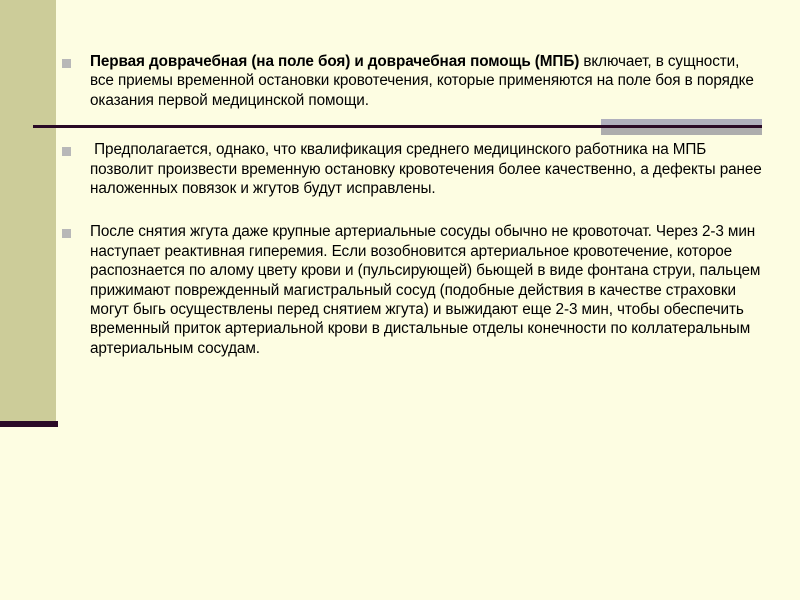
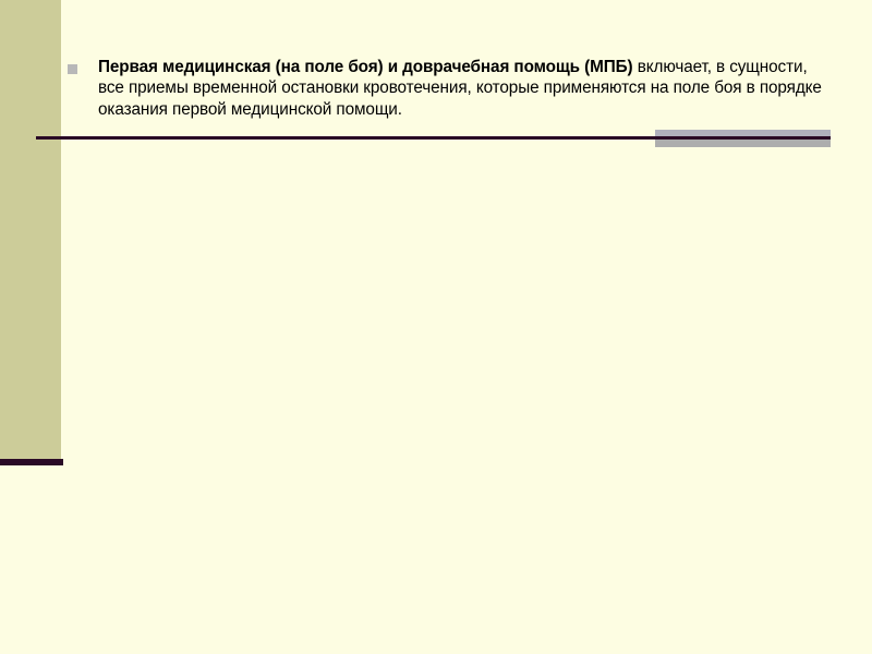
- Первая доврачебная (на поле боя) и доврачебная помощь (МПБ) включает, в сущности, все приемы временной остановки кровотечения, которые применяются на поле боя в порядке оказания первой медицинской помощи.
+ Первая медицинская (на поле боя) и доврачебная помощь (МПБ) включает, в сущности, все приемы временной остановки кровотечения, которые применяются на поле боя в порядке оказания первой медицинской помощи.
- Предполагается, однако, что квалификация среднего медицинского работника на МПБ позволит произвести временную остановку кровотечения более качественно, а дефекты ранее наложенных повязок и жгутов будут исправлены.
- После снятия жгута даже крупные артериальные сосуды обычно не кровоточат. Через 2-3 мин наступает реактивная гиперемия. Если возобновится артериальное кровотечение, которое распознается по алому цвету крови и (пульсирующей) бьющей в виде фонтана струи, пальцем прижимают поврежденный магистральный сосуд (подобные действия в качестве страховки могут быгь осуществлены перед снятием жгута) и выжидают еще 2-3 мин, чтобы обеспечить временный приток артериальной крови в дистальные отделы конечности по коллатеральным артериальным сосудам.
